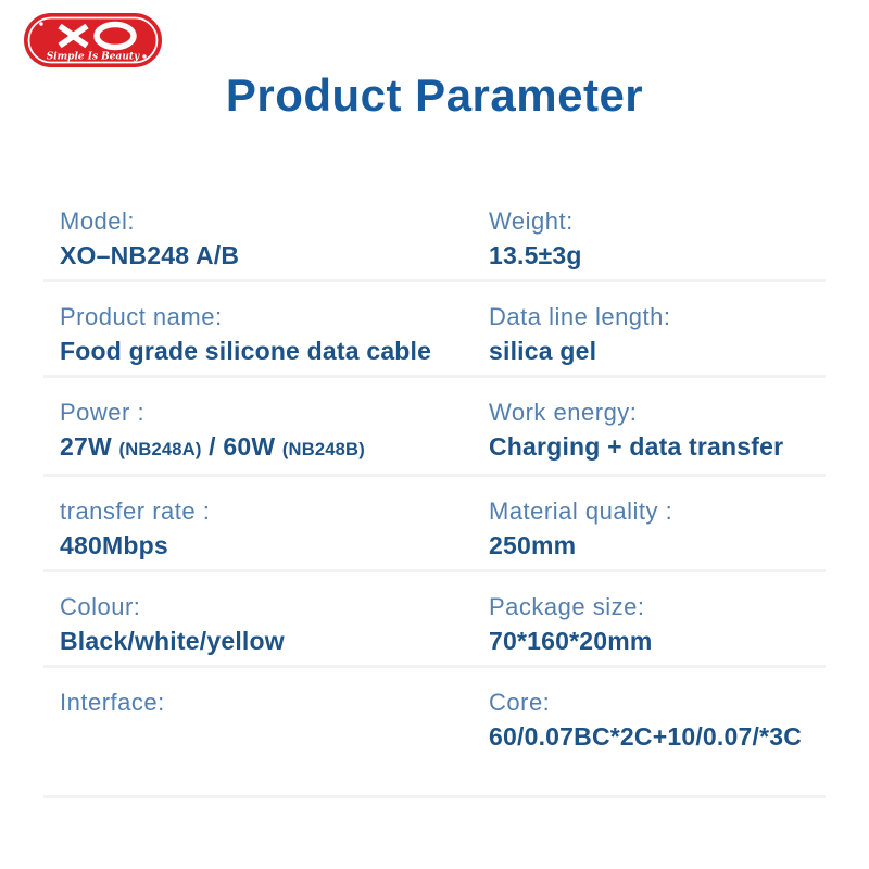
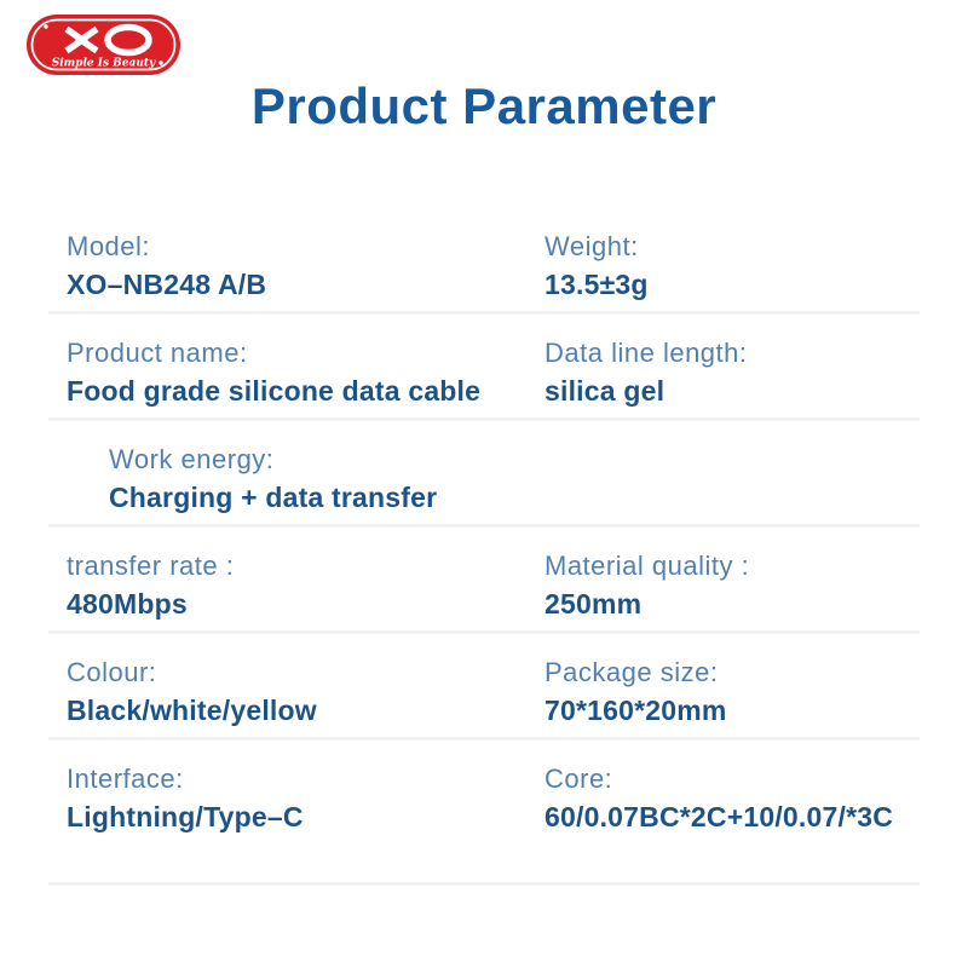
  Simple Is Beauty
  Product Parameter
  Model:
  XO–NB248 A/B
  Weight:
  13.5±3g
  Product name:
  Food grade silicone data cable
  Data line length:
  silica gel
- Power :
- 27W (NB248A) / 60W (NB248B)
  Work energy:
  Charging + data transfer
  transfer rate :
  480Mbps
  Material quality :
  250mm
  Colour:
  Black/white/yellow
  Package size:
  70*160*20mm
  Interface:
+ Lightning/Type–C
  Core:
  60/0.07BC*2C+10/0.07/*3C
